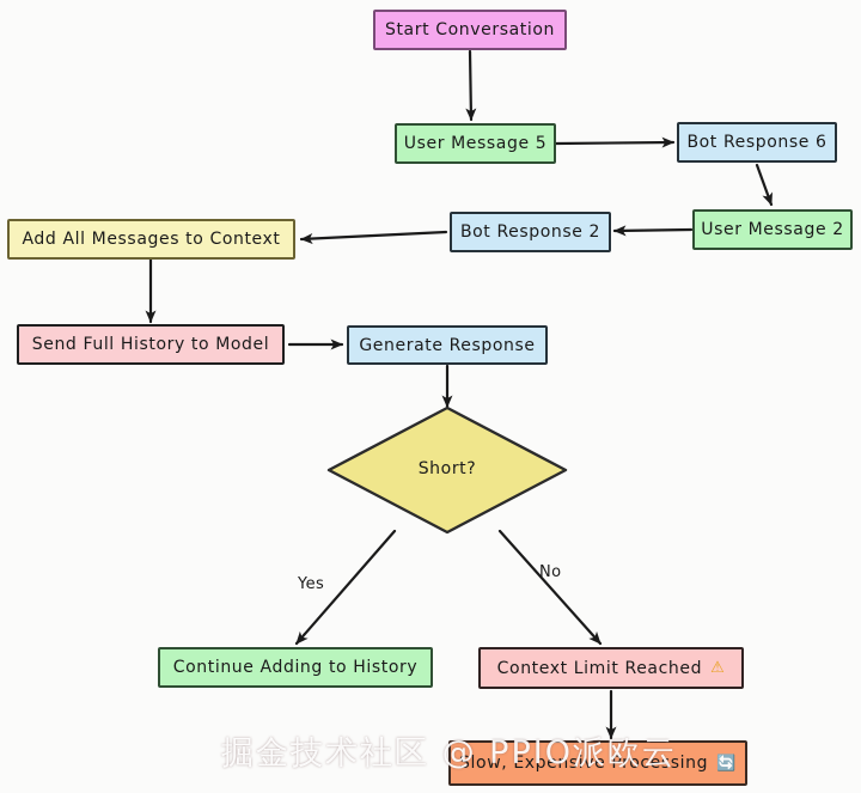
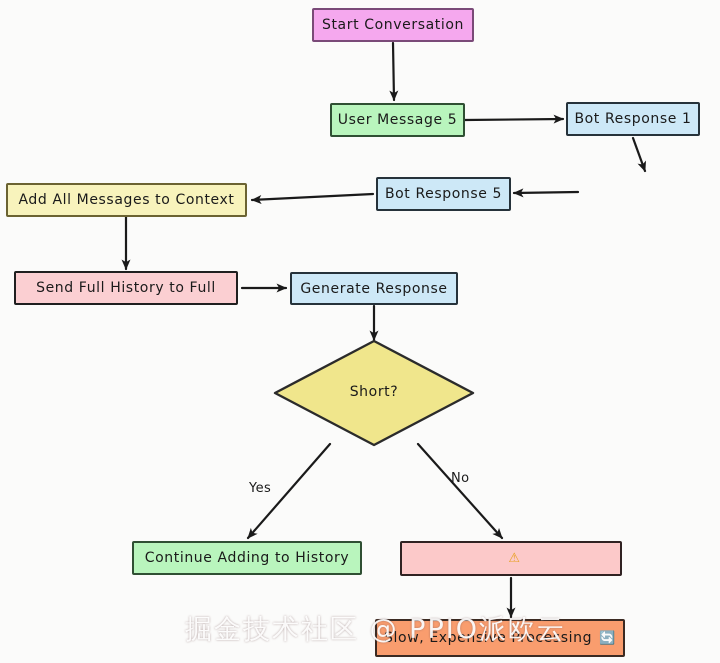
  Start Conversation
  User Message 5
- Bot Response 6
+ Bot Response 1
- User Message 2
- Bot Response 2
+ Bot Response 5
  Add All Messages to Context
- Send Full History to Model
+ Send Full History to Full
  Generate Response
  Short?
  Yes
  No
  Continue Adding to History
- Context Limit Reached
  ⚠
  Slow, Expensive Processing
  🔄
  掘金技术社区 @ PPIO派欧云
